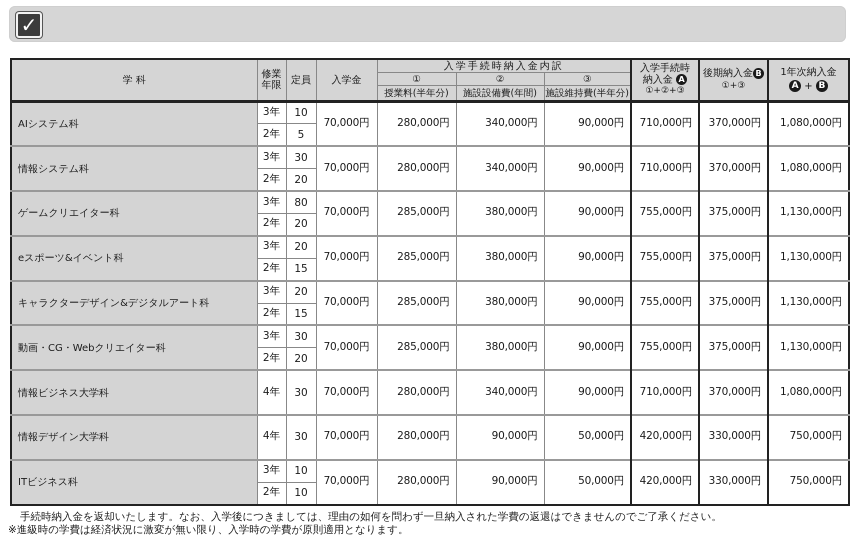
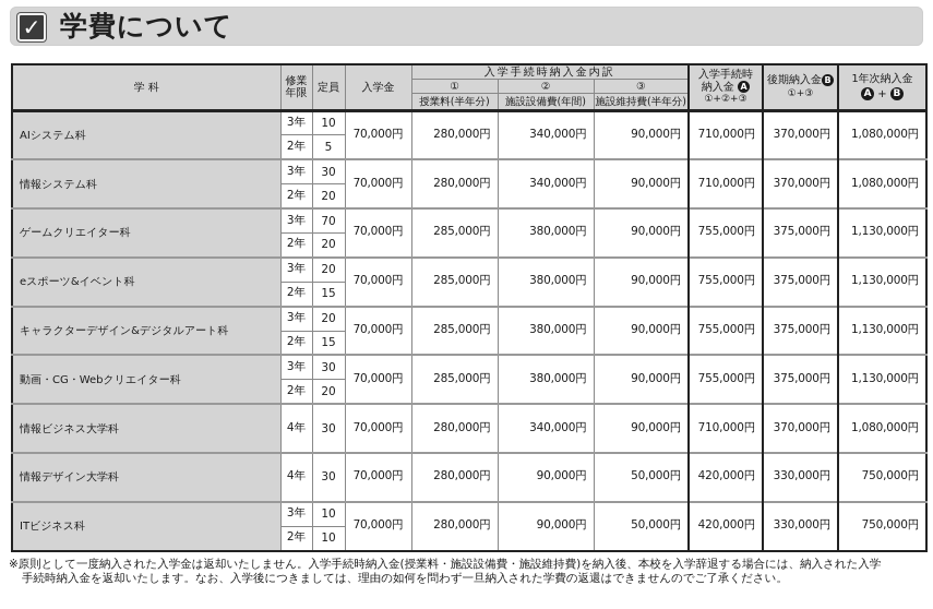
  ✓
+ 学費について
  学 科	修業年限	定員	入学金	入学手続時納入金内訳	入学手続時 納入金 A ①+②+③	後期納入金 B ①+③	1年次納入金 A + B
  ①	②	③
  授業料(半年分)	施設設備費(年間)	施設維持費(半年分)
  AIシステム科	3年	10	70,000円	280,000円	340,000円	90,000円	710,000円	370,000円	1,080,000円
  2年	5
  情報システム科	3年	30	70,000円	280,000円	340,000円	90,000円	710,000円	370,000円	1,080,000円
  2年	20
- ゲームクリエイター科	3年	80	70,000円	285,000円	380,000円	90,000円	755,000円	375,000円	1,130,000円
+ ゲームクリエイター科	3年	70	70,000円	285,000円	380,000円	90,000円	755,000円	375,000円	1,130,000円
  2年	20
  eスポーツ&イベント科	3年	20	70,000円	285,000円	380,000円	90,000円	755,000円	375,000円	1,130,000円
  2年	15
  キャラクターデザイン&デジタルアート科	3年	20	70,000円	285,000円	380,000円	90,000円	755,000円	375,000円	1,130,000円
  2年	15
  動画・CG・Webクリエイター科	3年	30	70,000円	285,000円	380,000円	90,000円	755,000円	375,000円	1,130,000円
  2年	20
  情報ビジネス大学科	4年	30	70,000円	280,000円	340,000円	90,000円	710,000円	370,000円	1,080,000円
  情報デザイン大学科	4年	30	70,000円	280,000円	90,000円	50,000円	420,000円	330,000円	750,000円
  ITビジネス科	3年	10	70,000円	280,000円	90,000円	50,000円	420,000円	330,000円	750,000円
  2年	10
+ ※原則として一度納入された入学金は返却いたしません。入学手続時納入金(授業料・施設設備費・施設維持費)を納入後、本校を入学辞退する場合には、納入された入学
  手続時納入金を返却いたします。なお、入学後につきましては、理由の如何を問わず一旦納入された学費の返還はできませんのでご了承ください。
- ※進級時の学費は経済状況に激変が無い限り、入学時の学費が原則適用となります。
